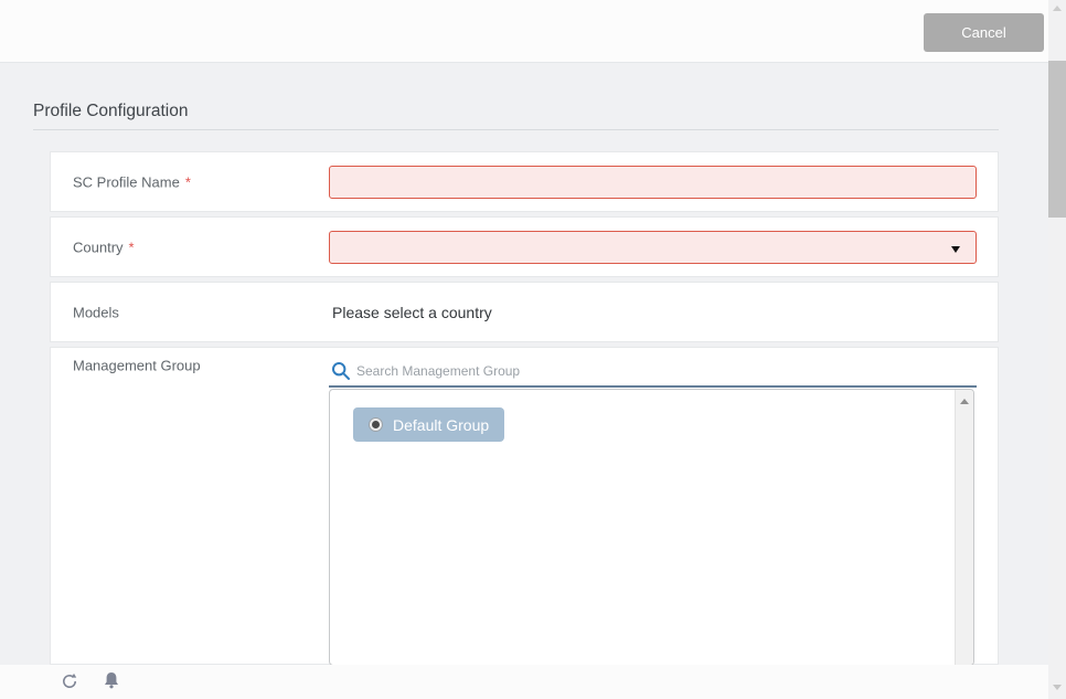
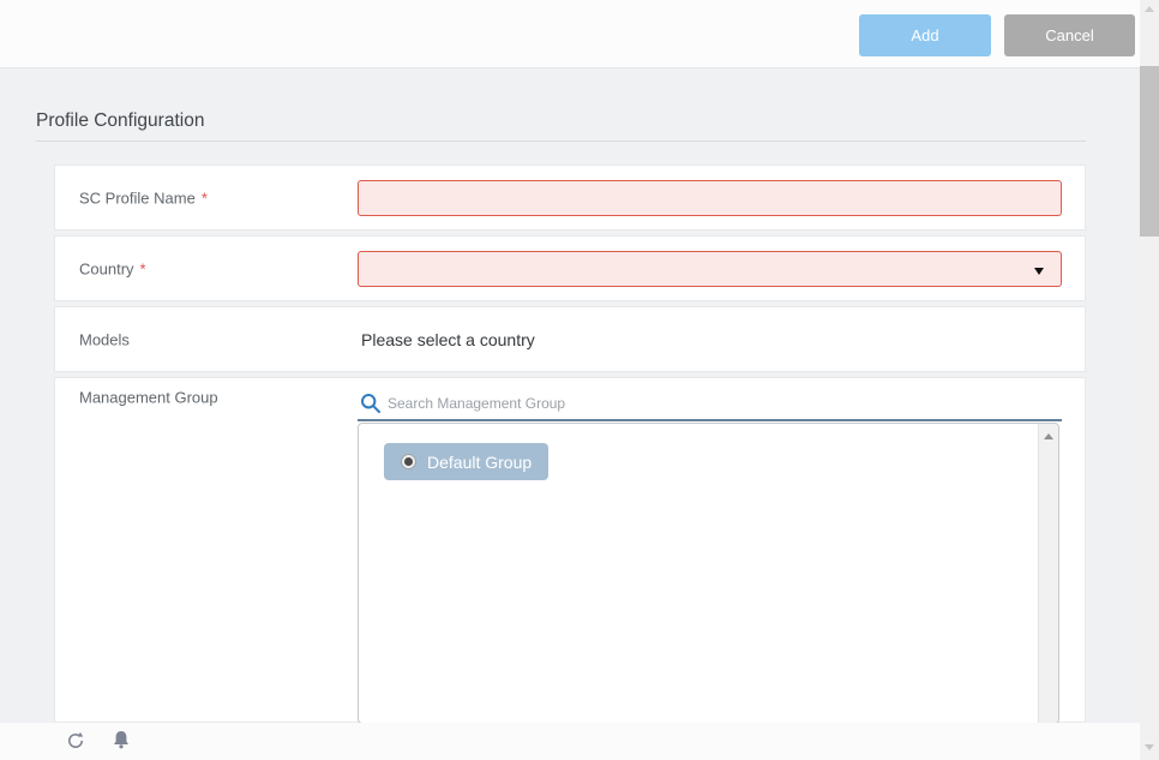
+ Add
  Cancel
  Profile Configuration
  SC Profile Name *
  Country *
  Models
  Please select a country
  Management Group
  Search Management Group
  Default Group
